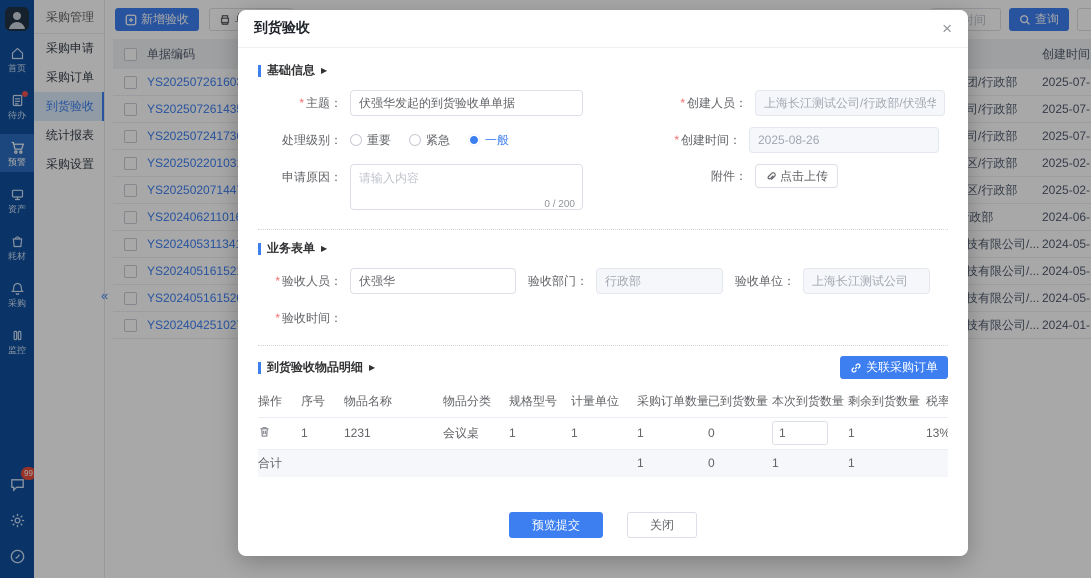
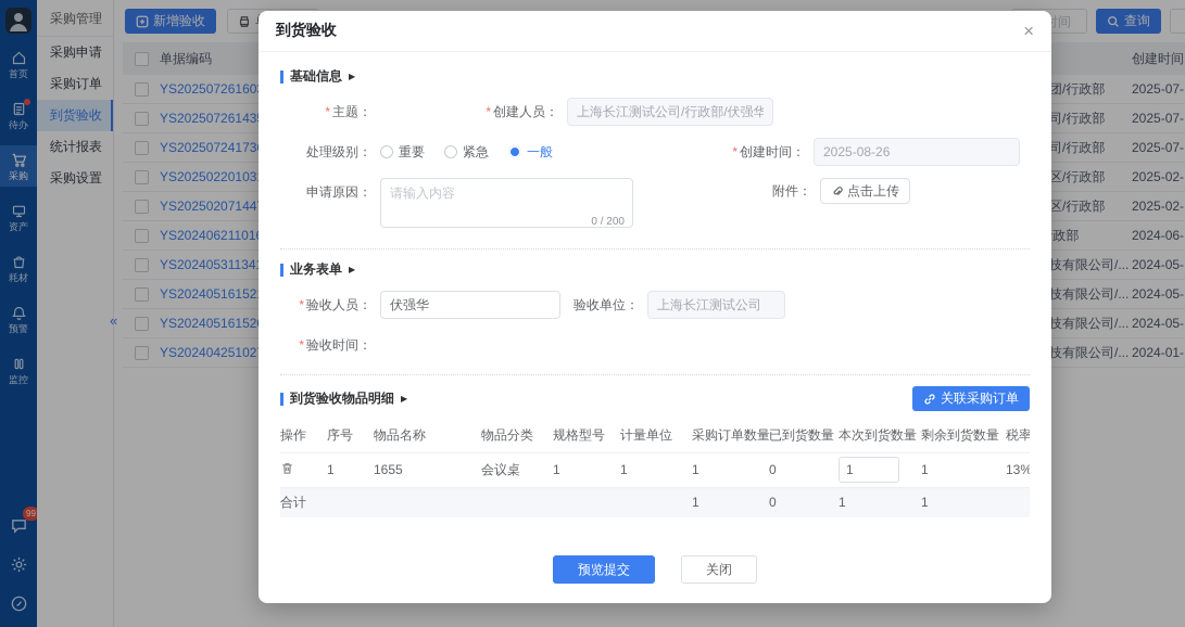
  首页
  待办
- 预警
+ 采购
  资产
  耗材
- 采购
+ 预警
  监控
  99
  采购管理
  采购申请
  采购订单
  到货验收
  统计报表
  采购设置
  «
  新增验收
  查询
  单据编码
  创建时间
  YS20250726160
  团/行政部
  2025-07-
  YS20250726143
  司/行政部
  2025-07-
  YS20250724173
  司/行政部
  2025-07-
  YS20250220103
  区/行政部
  2025-02-
  YS20250207144
  区/行政部
  2025-02-
  YS20240621101
  2024-06-
  YS20240531134
  技有限公司/...
  2024-05-
  YS20240516152
  技有限公司/...
  2024-05-
  YS20240516152
  技有限公司/...
  2024-05-
  YS20240425102
  技有限公司/...
  2024-01-
  到货验收
  ×
  基础信息
  ▶
  主题：
- 伏强华发起的到货验收单单据
  创建人员：
  上海长江测试公司/行政部/伏强华
  处理级别：
  重要
  紧急
  一般
  创建时间：
  2025-08-26
  申请原因：
  请输入内容
  0 / 200
  附件：
  点击上传
  业务表单
  ▶
  验收人员：
  伏强华
- 验收部门：
- 行政部
  验收单位：
  上海长江测试公司
  验收时间：
  到货验收物品明细
  ▶
  关联采购订单
  操作	序号	物品名称	物品分类	规格型号	计量单位	采购订单数量	已到货数量	本次到货数量	剩余到货数量	税率
- 	1	1231	会议桌	1	1	1	0	1	1	13%
+ 	1	1655	会议桌	1	1	1	0	1	1	13%
  合计						1	0	1	1
  预览提交
  关闭
